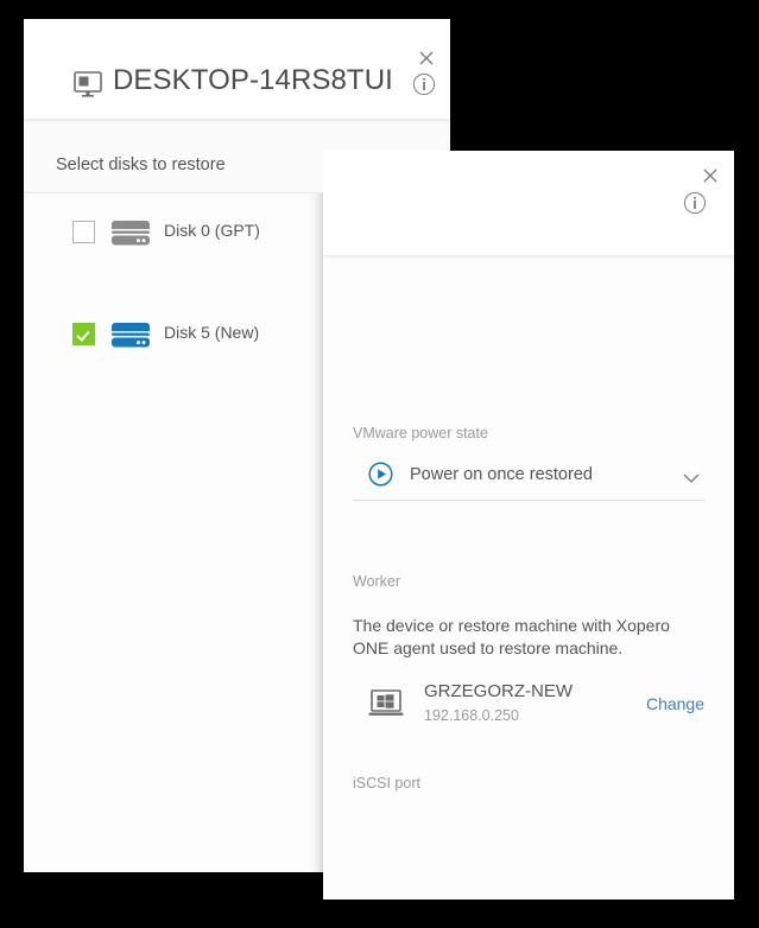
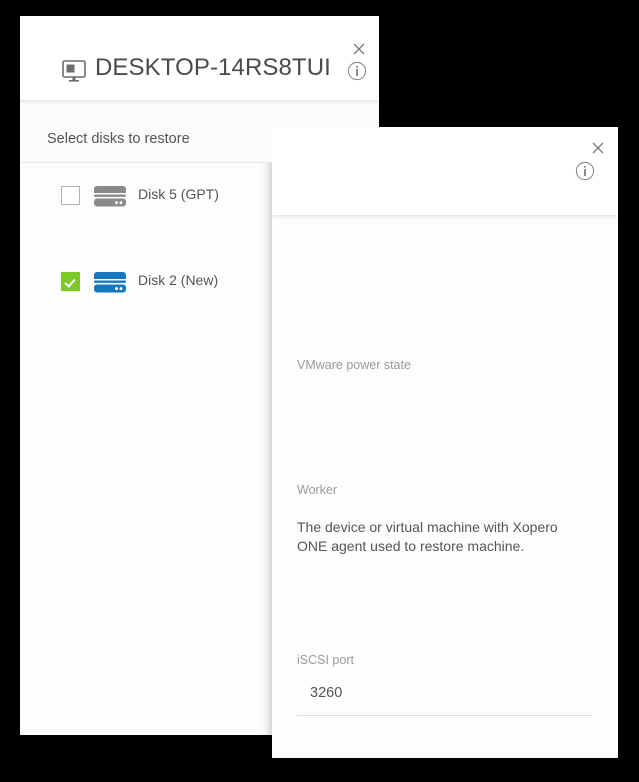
  DESKTOP-14RS8TUI
  Select disks to restore
- Disk 0 (GPT)
+ Disk 5 (GPT)
- Disk 5 (New)
+ Disk 2 (New)
  VMware power state
- Power on once restored
  Worker
- The device or restore machine with Xopero ONE agent used to restore machine.
+ The device or virtual machine with Xopero ONE agent used to restore machine.
- GRZEGORZ-NEW
- 192.168.0.250
- Change
  iSCSI port
+ 3260
